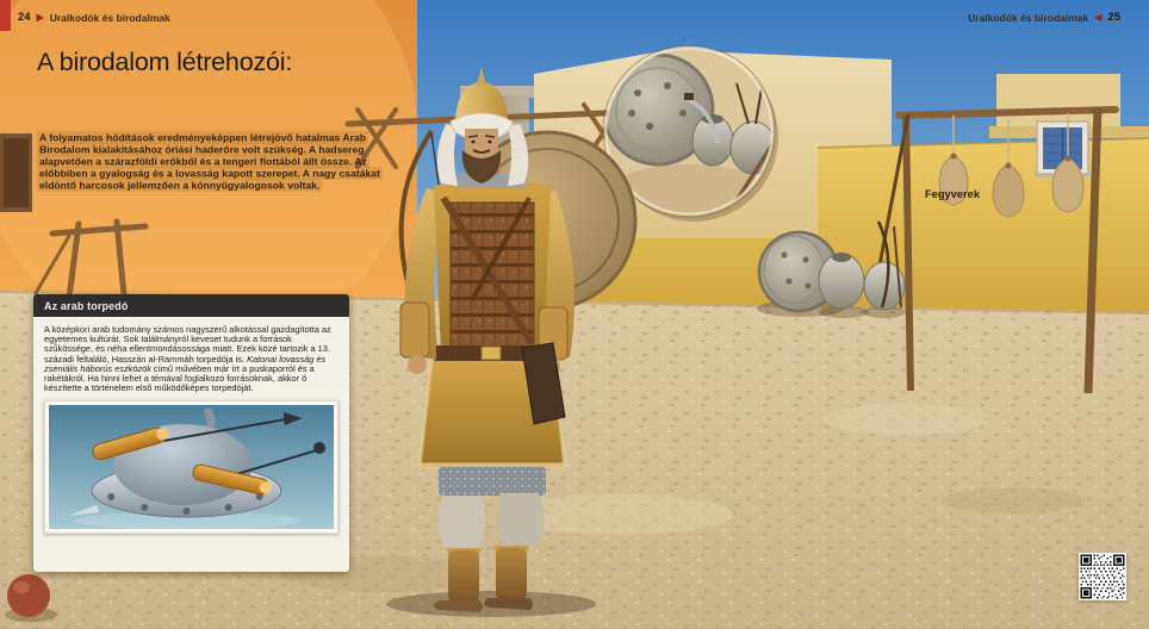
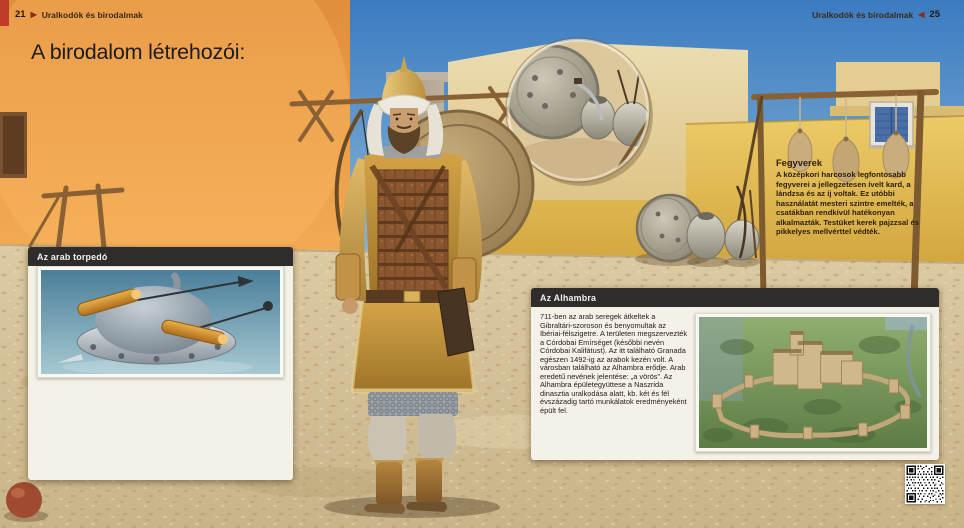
- 24
+ 21
  ▶
  Uralkodók és birodalmak
  Uralkodók és birodalmak
  ◀
  25
  A birodalom létrehozói:
- A folyamatos hódítások eredményeképpen létrejövő hatalmas Arab Birodalom kialakításához óriási haderőre volt szükség. A hadsereg alapvetően a szárazföldi erőkből és a tengeri flottából állt össze. Az előbbiben a gyalogság és a lovasság kapott szerepet. A nagy csatákat eldöntő harcosok jellemzően a könnyűgyalogosok voltak.
  Az arab torpedó
- A középkori arab tudomány számos nagyszerű alkotással gazdagította az egyetemes kultúrát. Sok találmányról keveset tudunk a források szűkössége, és néha ellentmondásossága miatt. Ezek közé tartozik a 13. századi feltaláló, Hasszán al-Rammáh torpedója is. Katonai lovasság és zseniális háborús eszközök című művében már írt a puskaporról és a rakétákról. Ha hinni lehet a témával foglalkozó forrásoknak, akkor ő készítette a történelem első működőképes torpedóját.
  Fegyverek
+ A középkori harcosok legfontosabb fegyverei a jellegzetesen ívelt kard, a lándzsa és az íj voltak. Ez utóbbi használatát mesteri szintre emelték, a csatákban rendkívül hatékonyan alkalmazták. Testüket kerek pajzzsal és pikkelyes mellvérttel védték.
+ Az Alhambra
+ 711-ben az arab seregek átkeltek a Gibraltári-szoroson és benyomultak az Ibériai-félszigetre. A területen megszervezték a Córdobai Emírséget (későbbi nevén Córdobai Kalifátust). Az itt található Granada egészen 1492-ig az arabok kezén volt. A városban található az Alhambra erődje. Arab eredetű nevének jelentése: „a vörös”. Az Alhambra épületegyüttese a Naszrida dinasztia uralkodása alatt, kb. két és fél évszázadig tartó munkálatok eredményeként épült fel.
